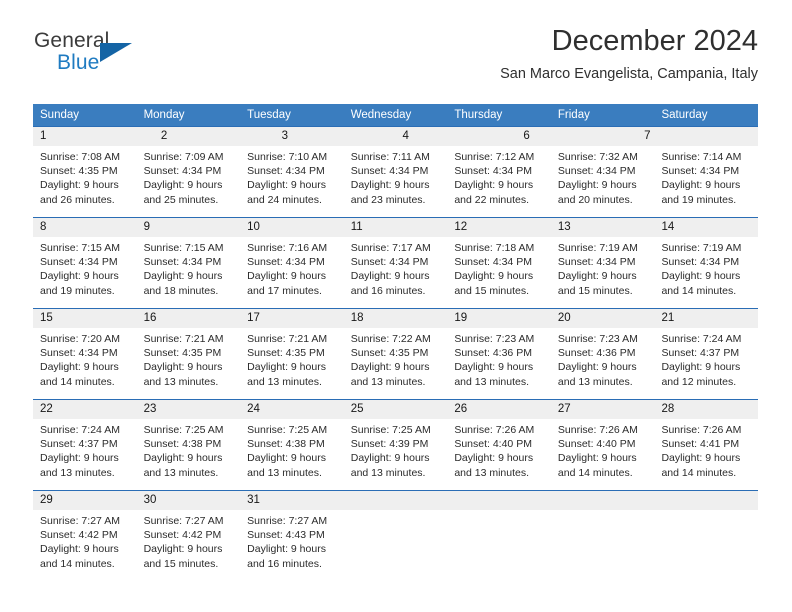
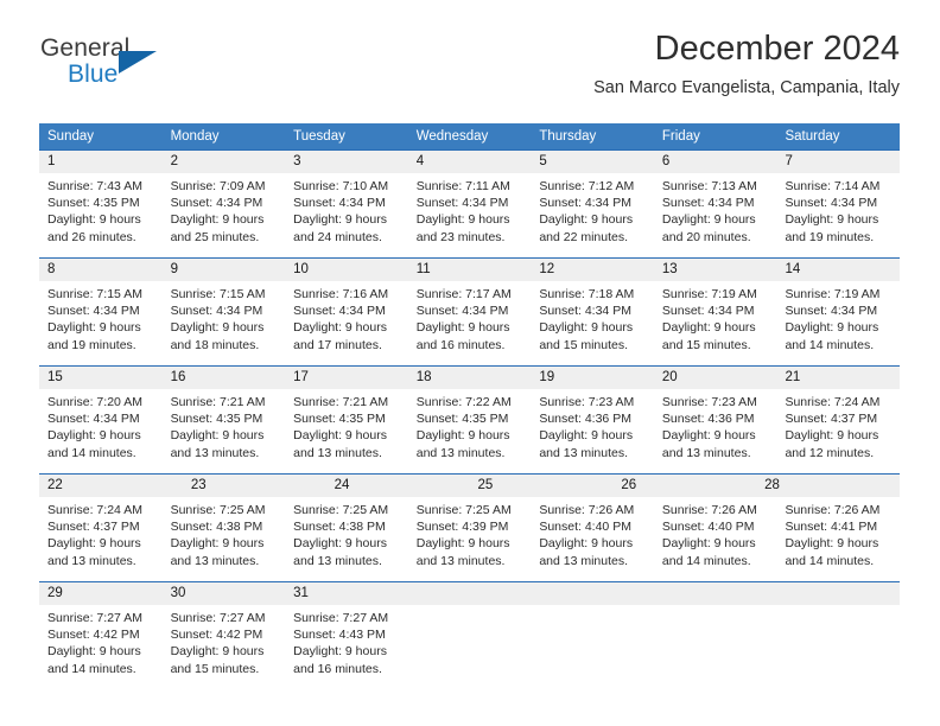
  General
  Blue
  December 2024
  San Marco Evangelista, Campania, Italy
  Sunday
  Monday
  Tuesday
  Wednesday
  Thursday
  Friday
  Saturday
  1
  2
  3
  4
+ 5
  6
  7
- Sunrise: 7:08 AM
+ Sunrise: 7:43 AM
  Sunset: 4:35 PM
  Daylight: 9 hours
  and 26 minutes.
  Sunrise: 7:09 AM
  Sunset: 4:34 PM
  Daylight: 9 hours
  and 25 minutes.
  Sunrise: 7:10 AM
  Sunset: 4:34 PM
  Daylight: 9 hours
  and 24 minutes.
  Sunrise: 7:11 AM
  Sunset: 4:34 PM
  Daylight: 9 hours
  and 23 minutes.
  Sunrise: 7:12 AM
  Sunset: 4:34 PM
  Daylight: 9 hours
  and 22 minutes.
- Sunrise: 7:32 AM
+ Sunrise: 7:13 AM
  Sunset: 4:34 PM
  Daylight: 9 hours
  and 20 minutes.
  Sunrise: 7:14 AM
  Sunset: 4:34 PM
  Daylight: 9 hours
  and 19 minutes.
  8
  9
  10
  11
  12
  13
  14
  Sunrise: 7:15 AM
  Sunset: 4:34 PM
  Daylight: 9 hours
  and 19 minutes.
  Sunrise: 7:15 AM
  Sunset: 4:34 PM
  Daylight: 9 hours
  and 18 minutes.
  Sunrise: 7:16 AM
  Sunset: 4:34 PM
  Daylight: 9 hours
  and 17 minutes.
  Sunrise: 7:17 AM
  Sunset: 4:34 PM
  Daylight: 9 hours
  and 16 minutes.
  Sunrise: 7:18 AM
  Sunset: 4:34 PM
  Daylight: 9 hours
  and 15 minutes.
  Sunrise: 7:19 AM
  Sunset: 4:34 PM
  Daylight: 9 hours
  and 15 minutes.
  Sunrise: 7:19 AM
  Sunset: 4:34 PM
  Daylight: 9 hours
  and 14 minutes.
  15
  16
  17
  18
  19
  20
  21
  Sunrise: 7:20 AM
  Sunset: 4:34 PM
  Daylight: 9 hours
  and 14 minutes.
  Sunrise: 7:21 AM
  Sunset: 4:35 PM
  Daylight: 9 hours
  and 13 minutes.
  Sunrise: 7:21 AM
  Sunset: 4:35 PM
  Daylight: 9 hours
  and 13 minutes.
  Sunrise: 7:22 AM
  Sunset: 4:35 PM
  Daylight: 9 hours
  and 13 minutes.
  Sunrise: 7:23 AM
  Sunset: 4:36 PM
  Daylight: 9 hours
  and 13 minutes.
  Sunrise: 7:23 AM
  Sunset: 4:36 PM
  Daylight: 9 hours
  and 13 minutes.
  Sunrise: 7:24 AM
  Sunset: 4:37 PM
  Daylight: 9 hours
  and 12 minutes.
  22
  23
  24
  25
  26
- 27
  28
  Sunrise: 7:24 AM
  Sunset: 4:37 PM
  Daylight: 9 hours
  and 13 minutes.
  Sunrise: 7:25 AM
  Sunset: 4:38 PM
  Daylight: 9 hours
  and 13 minutes.
  Sunrise: 7:25 AM
  Sunset: 4:38 PM
  Daylight: 9 hours
  and 13 minutes.
  Sunrise: 7:25 AM
  Sunset: 4:39 PM
  Daylight: 9 hours
  and 13 minutes.
  Sunrise: 7:26 AM
  Sunset: 4:40 PM
  Daylight: 9 hours
  and 13 minutes.
  Sunrise: 7:26 AM
  Sunset: 4:40 PM
  Daylight: 9 hours
  and 14 minutes.
  Sunrise: 7:26 AM
  Sunset: 4:41 PM
  Daylight: 9 hours
  and 14 minutes.
  29
  30
  31
  Sunrise: 7:27 AM
  Sunset: 4:42 PM
  Daylight: 9 hours
  and 14 minutes.
  Sunrise: 7:27 AM
  Sunset: 4:42 PM
  Daylight: 9 hours
  and 15 minutes.
  Sunrise: 7:27 AM
  Sunset: 4:43 PM
  Daylight: 9 hours
  and 16 minutes.
